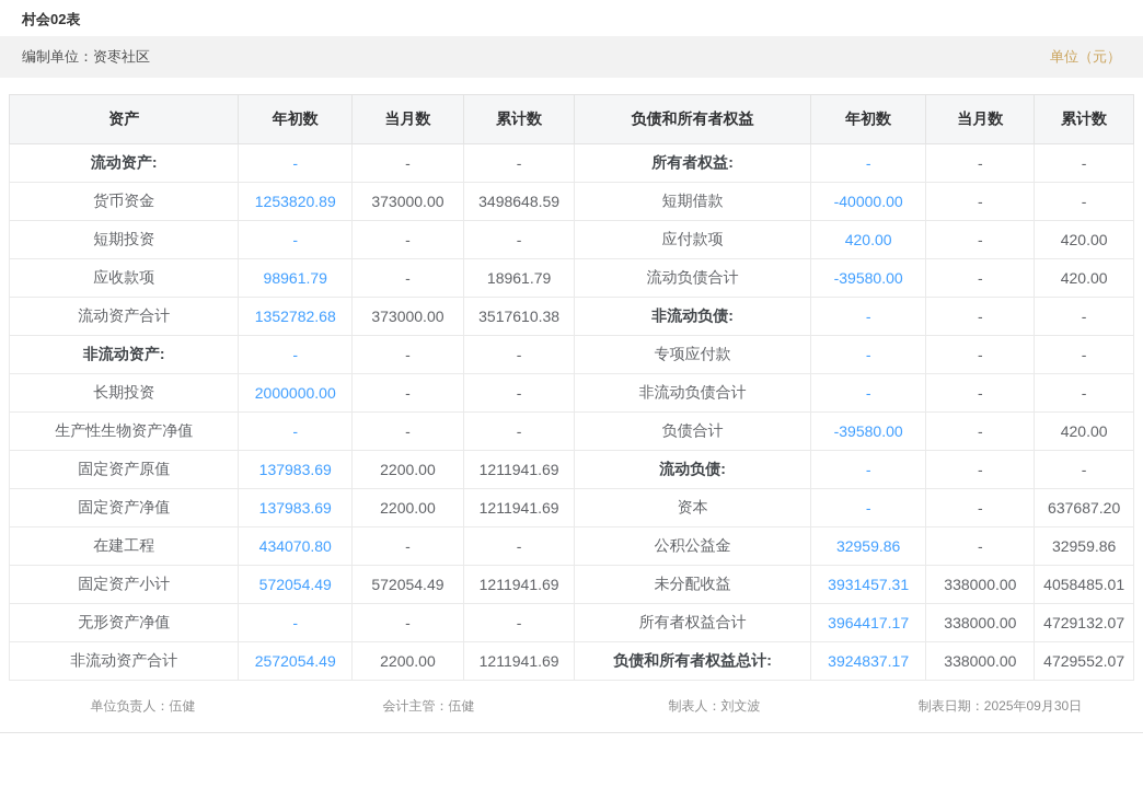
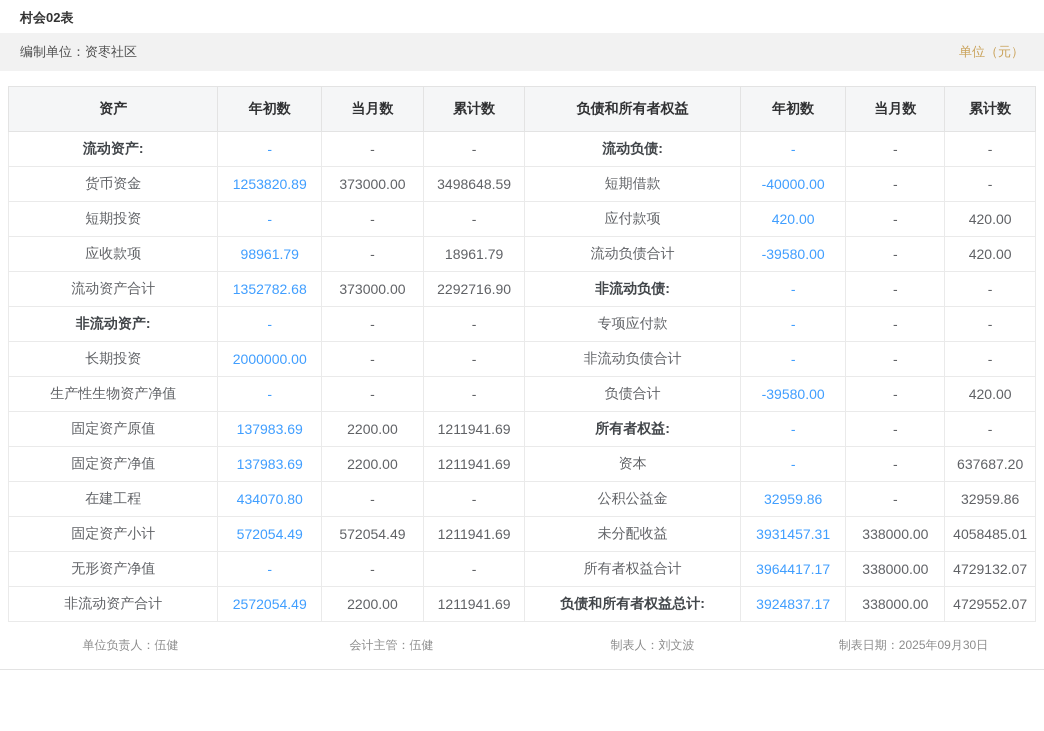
  村会02表
  编制单位：资枣社区
  单位（元）
  资产	年初数	当月数	累计数	负债和所有者权益	年初数	当月数	累计数
- 流动资产:	-	-	-	所有者权益:	-	-	-
+ 流动资产:	-	-	-	流动负债:	-	-	-
  货币资金	1253820.89	373000.00	3498648.59	短期借款	-40000.00	-	-
  短期投资	-	-	-	应付款项	420.00	-	420.00
  应收款项	98961.79	-	18961.79	流动负债合计	-39580.00	-	420.00
- 流动资产合计	1352782.68	373000.00	3517610.38	非流动负债:	-	-	-
+ 流动资产合计	1352782.68	373000.00	2292716.90	非流动负债:	-	-	-
  非流动资产:	-	-	-	专项应付款	-	-	-
  长期投资	2000000.00	-	-	非流动负债合计	-	-	-
  生产性生物资产净值	-	-	-	负债合计	-39580.00	-	420.00
- 固定资产原值	137983.69	2200.00	1211941.69	流动负债:	-	-	-
+ 固定资产原值	137983.69	2200.00	1211941.69	所有者权益:	-	-	-
  固定资产净值	137983.69	2200.00	1211941.69	资本	-	-	637687.20
  在建工程	434070.80	-	-	公积公益金	32959.86	-	32959.86
  固定资产小计	572054.49	572054.49	1211941.69	未分配收益	3931457.31	338000.00	4058485.01
  无形资产净值	-	-	-	所有者权益合计	3964417.17	338000.00	4729132.07
  非流动资产合计	2572054.49	2200.00	1211941.69	负债和所有者权益总计:	3924837.17	338000.00	4729552.07
  单位负责人：伍健
  会计主管：伍健
  制表人：刘文波
  制表日期：2025年09月30日
